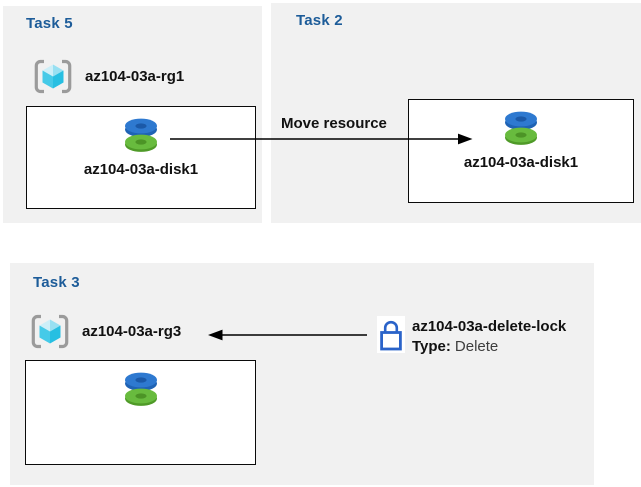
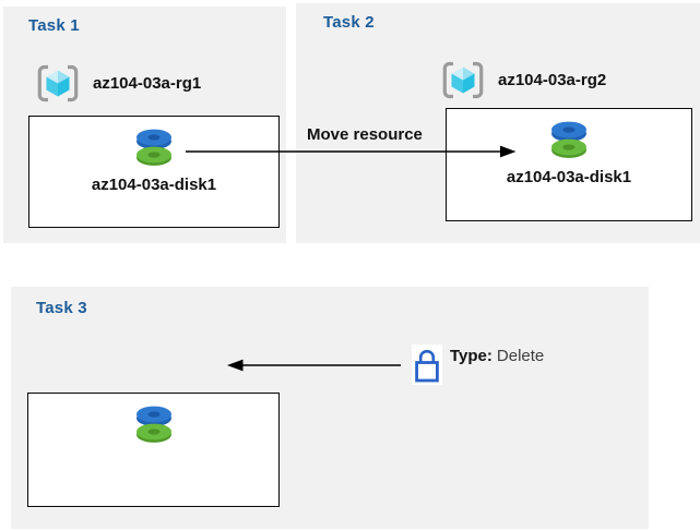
- Task 5
+ Task 1
  az104-03a-rg1
  az104-03a-disk1
  Task 2
+ az104-03a-rg2
  az104-03a-disk1
  Task 3
- az104-03a-rg3
  Move resource
- az104-03a-delete-lock
  Type: Delete
